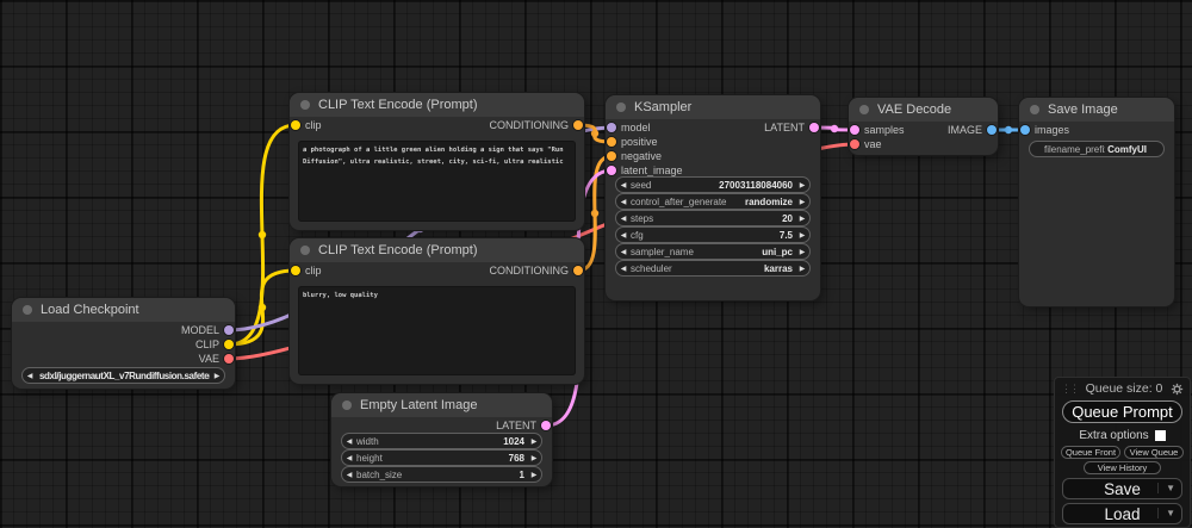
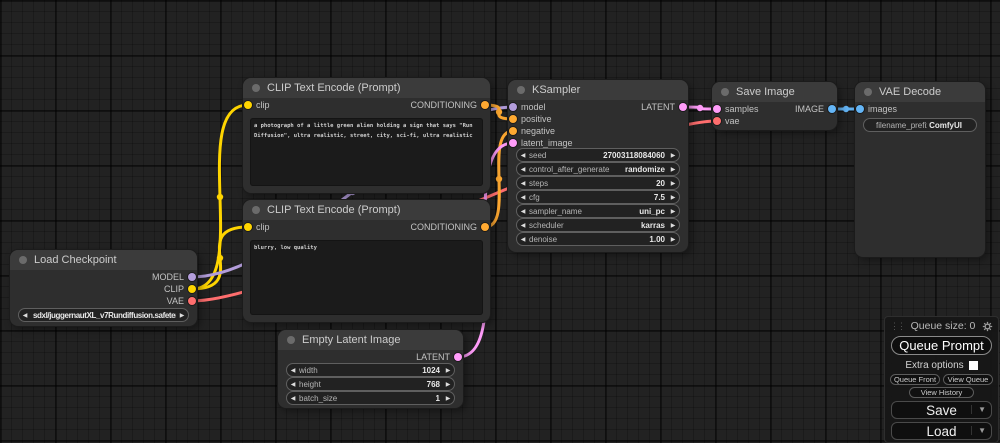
  Load Checkpoint
  MODEL
  CLIP
  VAE
  sdxl/juggernautXL_v7Rundiffusion.safete
  CLIP Text Encode (Prompt)
  clip
  CONDITIONING
  CLIP Text Encode (Prompt)
  clip
  CONDITIONING
  KSampler
  model
  positive
  negative
  latent_image
  LATENT
  seed
  27003118084060
  control_after_generate
  randomize
  steps
  20
  cfg
  7.5
  sampler_name
  uni_pc
  scheduler
  karras
+ denoise
+ 1.00
- VAE Decode
+ Save Image
  samples
  vae
  IMAGE
- Save Image
+ VAE Decode
  images
  filename_prefi
  ComfyUI
  Empty Latent Image
  LATENT
  width
  1024
  height
  768
  batch_size
  1
  ⋮⋮
  Queue size: 0
  Queue Prompt
  Extra options
  Queue Front
  View Queue
  View History
  Save
  ▼
  Load
  ▼
